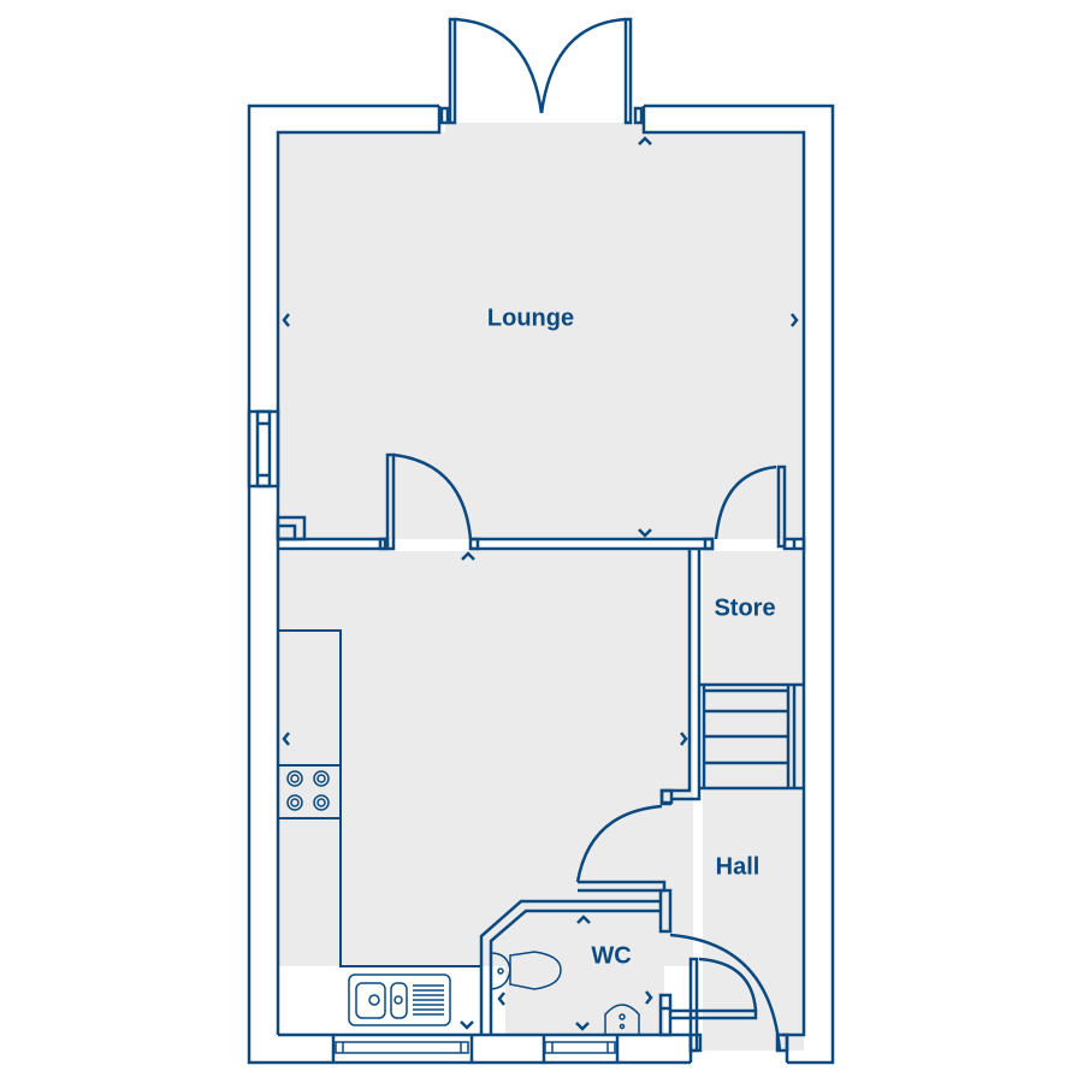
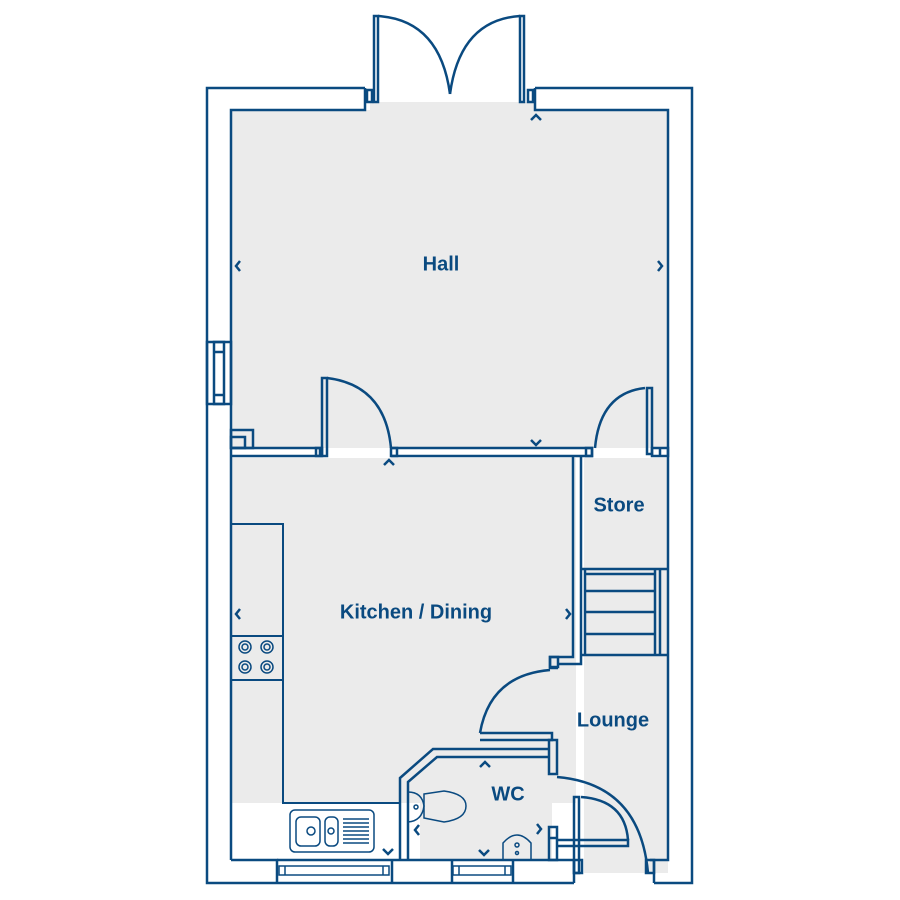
- Lounge
+ Hall
+ Kitchen / Dining
  Store
- Hall
+ Lounge
  WC
